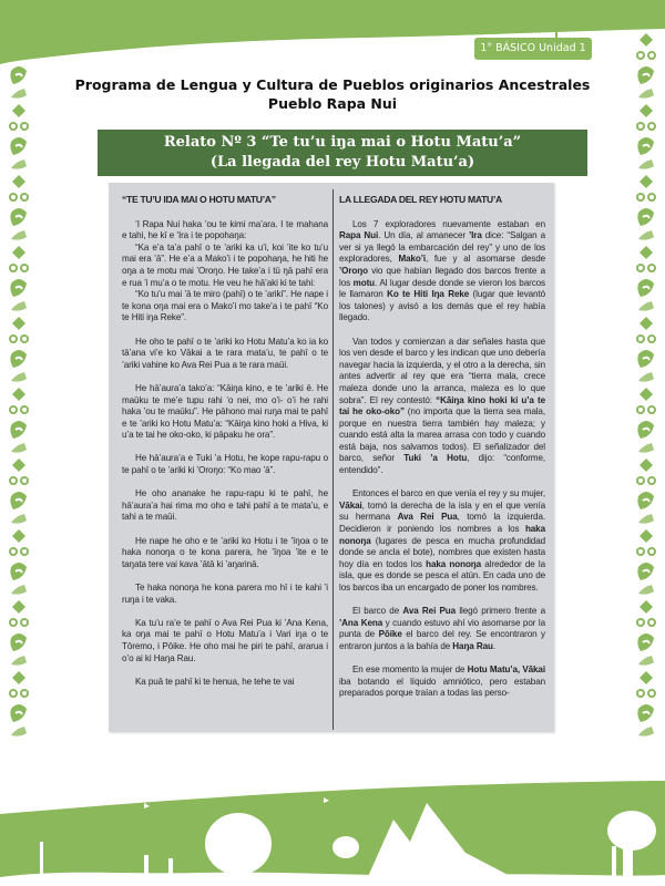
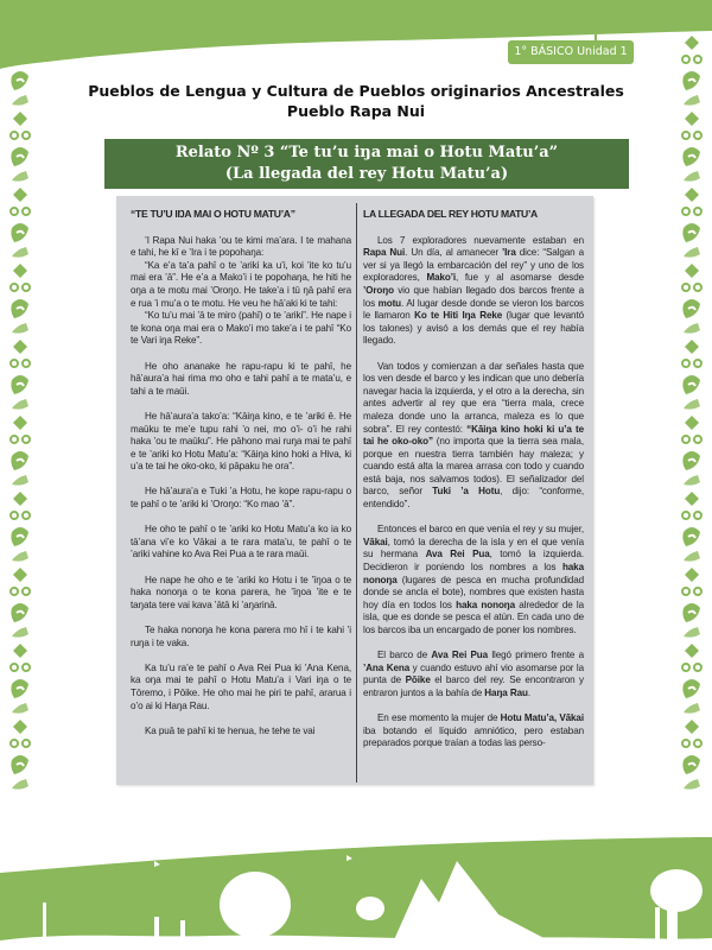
  1° BÁSICO Unidad 1
- Programa de Lengua y Cultura de Pueblos originarios Ancestrales
+ Pueblos de Lengua y Cultura de Pueblos originarios Ancestrales
  Pueblo Rapa Nui
  Relato Nº 3 “Te tu’u iŋa mai o Hotu Matu’a”
  (La llegada del rey Hotu Matu’a)
  “TE TU’U IŊA MAI O HOTU MATU’A”
  ’I Rapa Nui haka ’ou te kimi ma’ara. I te mahana e tahi, he kī e ’Ira i te popohaŋa:
  “Ka e’a ta’a pahī o te ’ariki ka u’i, koi ’ite ko tu’u mai era ’ā”. He e’a a Mako’i i te popohaŋa, he hiti he oŋa a te motu mai ’Oroŋo. He take’a i tū ŋā pahī era e rua ’i mu’a o te motu. He veu he hā’aki ki te tahi:
- “Ko tu’u mai ’ā te miro (pahī) o te ’ariki”. He nape i te kona oŋa mai era o Mako’i mo take’a i te pahī “Ko te Hiti iŋa Reke”.
+ “Ko tu’u mai ’ā te miro (pahī) o te ’ariki”. He nape i te kona oŋa mai era o Mako’i mo take’a i te pahī “Ko te Vari iŋa Reke”.
- He oho te pahī o te ’ariki ko Hotu Matu’a ko ia ko tā’ana vi’e ko Vākai a te rara mata’u, te pahī o te ’ariki vahine ko Ava Rei Pua a te rara maūi.
+ He oho ananake he rapu-rapu ki te pahī, he hā’aura’a hai rima mo oho e tahi pahī a te mata’u, e tahi a te maūi.
  He hā’aura’a tako’a: “Kāiŋa kino, e te ’ariki ē. He maūku te me’e tupu rahi ’o nei, mo o’i- o’i he rahi haka ’ou te maūku”. He pāhono mai ruŋa mai te pahī e te ’ariki ko Hotu Matu’a: “Kāiŋa kino hoki a Hiva, ki u’a te tai he oko-oko, ki pāpaku he ora”.
  He hā’aura’a e Tuki ’a Hotu, he kope rapu-rapu o te pahī o te ’ariki ki ’Oroŋo: “Ko mao ’ā”.
- He oho ananake he rapu-rapu ki te pahī, he hā’aura’a hai rima mo oho e tahi pahī a te mata’u, e tahi a te maūi.
+ He oho te pahī o te ’ariki ko Hotu Matu’a ko ia ko tā’ana vi’e ko Vākai a te rara mata’u, te pahī o te ’ariki vahine ko Ava Rei Pua a te rara maūi.
  He nape he oho e te ’ariki ko Hotu i te ’īŋoa o te haka nonoŋa o te kona parera, he ’īŋoa ’ite e te taŋata tere vai kava ’ātā ki ’aŋarinā.
  Te haka nonoŋa he kona parera mo hī i te kahi ’i ruŋa i te vaka.
  Ka tu’u ra’e te pahī o Ava Rei Pua ki ’Ana Kena, ka oŋa mai te pahī o Hotu Matu’a i Vari iŋa o te Tōremo, i Pōike. He oho mai he piri te pahī, ararua i o’o ai ki Haŋa Rau.
  Ka puā te pahī ki te henua, he tehe te vai
  LA LLEGADA DEL REY HOTU MATU’A
  Los 7 exploradores nuevamente estaban en Rapa Nui. Un día, al amanecer ’Ira dice: “Salgan a ver si ya llegó la embarcación del rey” y uno de los exploradores, Mako’i, fue y al asomarse desde ’Oroŋo vio que habían llegado dos barcos frente a los motu. Al lugar desde donde se vieron los barcos le llamaron Ko te Hiti Iŋa Reke (lugar que levantó los talones) y avisó a los demás que el rey había llegado.
  Van todos y comienzan a dar señales hasta que los ven desde el barco y les indican que uno debería navegar hacia la izquierda, y el otro a la derecha, sin antes advertir al rey que era “tierra mala, crece maleza donde uno la arranca, maleza es lo que sobra”. El rey contestó: “Kāiŋa kino hoki ki u’a te tai he oko-oko” (no importa que la tierra sea mala, porque en nuestra tierra también hay maleza; y cuando está alta la marea arrasa con todo y cuando está baja, nos salvamos todos). El señalizador del barco, señor Tuki ’a Hotu, dijo: “conforme, entendido”.
  Entonces el barco en que venía el rey y su mujer, Vākai, tomó la derecha de la isla y en el que venía su hermana Ava Rei Pua, tomó la izquierda. Decidieron ir poniendo los nombres a los haka nonoŋa (lugares de pesca en mucha profundidad donde se ancla el bote), nombres que existen hasta hoy día en todos los haka nonoŋa alrededor de la isla, que es donde se pesca el atún. En cada uno de los barcos iba un encargado de poner los nombres.
  El barco de Ava Rei Pua llegó primero frente a ’Ana Kena y cuando estuvo ahí vio asomarse por la punta de Pōike el barco del rey. Se encontraron y entraron juntos a la bahía de Haŋa Rau.
  En ese momento la mujer de Hotu Matu’a, Vākai iba botando el líquido amniótico, pero estaban preparados porque traían a todas las perso-
